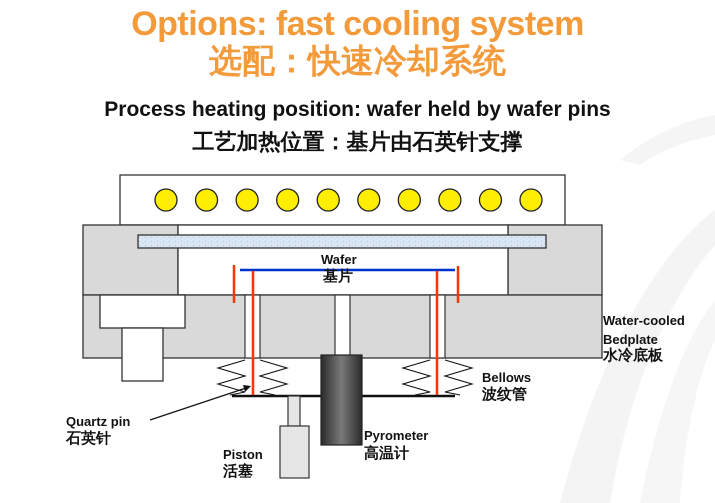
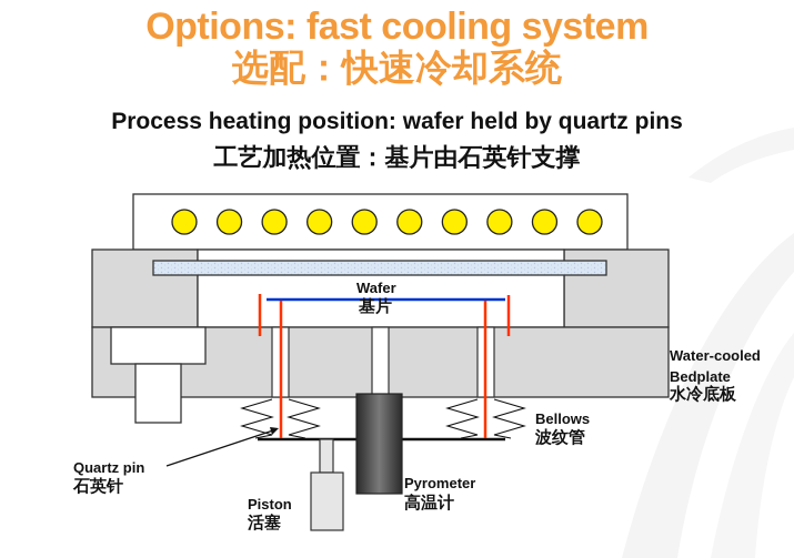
  Options: fast cooling system
  选配：快速冷却系统
- Process heating position: wafer held by wafer pins
+ Process heating position: wafer held by quartz pins
  工艺加热位置：基片由石英针支撑
  Wafer
  基片
  Water-cooled
  Bedplate
  水冷底板
  Bellows
  波纹管
  Quartz pin
  石英针
  Piston
  活塞
  Pyrometer
  高温计
